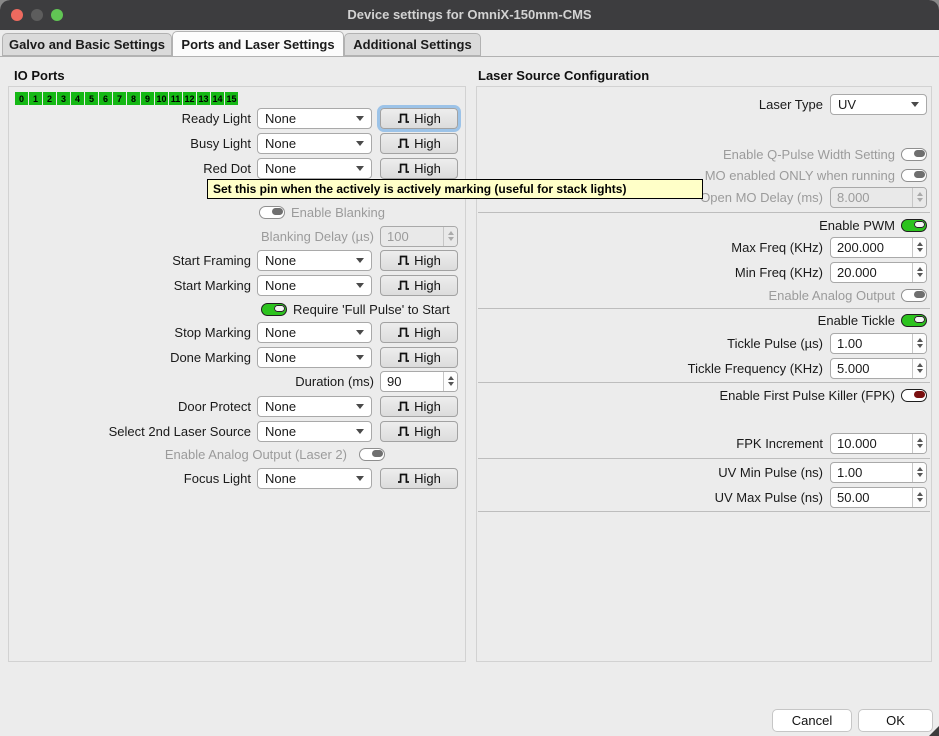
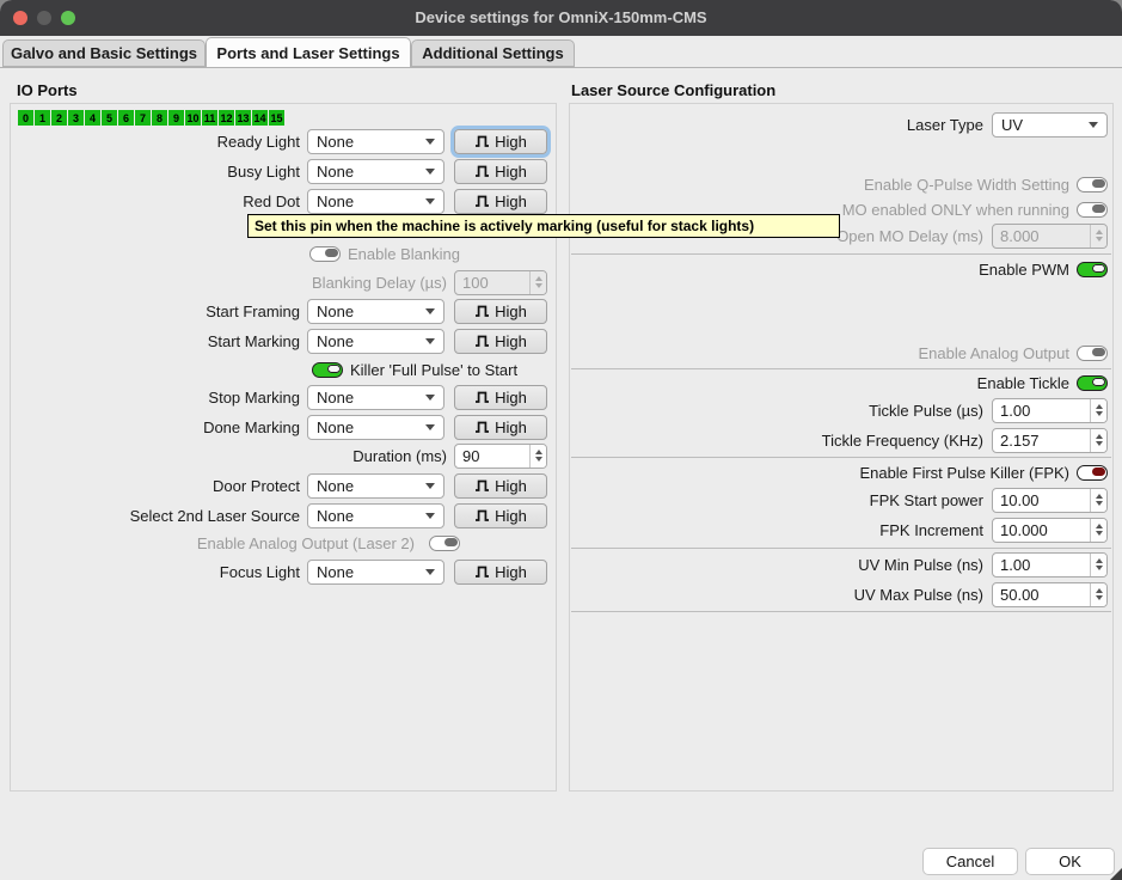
  Device settings for OmniX-150mm-CMS
  Galvo and Basic Settings
  Ports and Laser Settings
  Additional Settings
  IO Ports
  Laser Source Configuration
  0
  1
  2
  3
  4
  5
  6
  7
  8
  9
  10
  11
  12
  13
  14
  15
  Ready Light
  None
  High
  Busy Light
  None
  High
  Red Dot
  None
  High
  Enable Blanking
  Blanking Delay (µs)
  100
  Start Framing
  None
  High
  Start Marking
  None
  High
- Require 'Full Pulse' to Start
+ Killer 'Full Pulse' to Start
  Stop Marking
  None
  High
  Done Marking
  None
  High
  Duration (ms)
  90
  Door Protect
  None
  High
  Select 2nd Laser Source
  None
  High
  Enable Analog Output (Laser 2)
  Focus Light
  None
  High
  Laser Type
  UV
  Enable Q-Pulse Width Setting
  MO enabled ONLY when running
  Open MO Delay (ms)
  8.000
  Enable PWM
- Max Freq (KHz)
- 200.000
- Min Freq (KHz)
- 20.000
  Enable Analog Output
  Enable Tickle
  Tickle Pulse (µs)
  1.00
  Tickle Frequency (KHz)
- 5.000
+ 2.157
  Enable First Pulse Killer (FPK)
+ FPK Start power
+ 10.00
  FPK Increment
  10.000
  UV Min Pulse (ns)
  1.00
  UV Max Pulse (ns)
  50.00
- Set this pin when the actively is actively marking (useful for stack lights)
+ Set this pin when the machine is actively marking (useful for stack lights)
  Cancel
  OK
